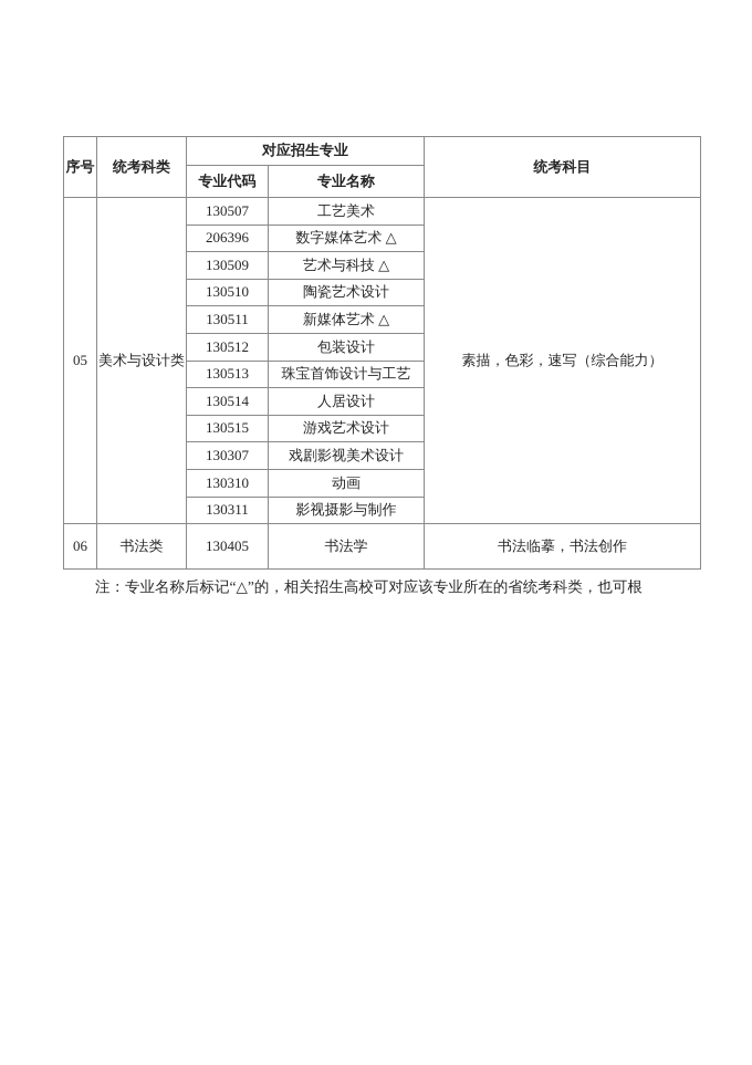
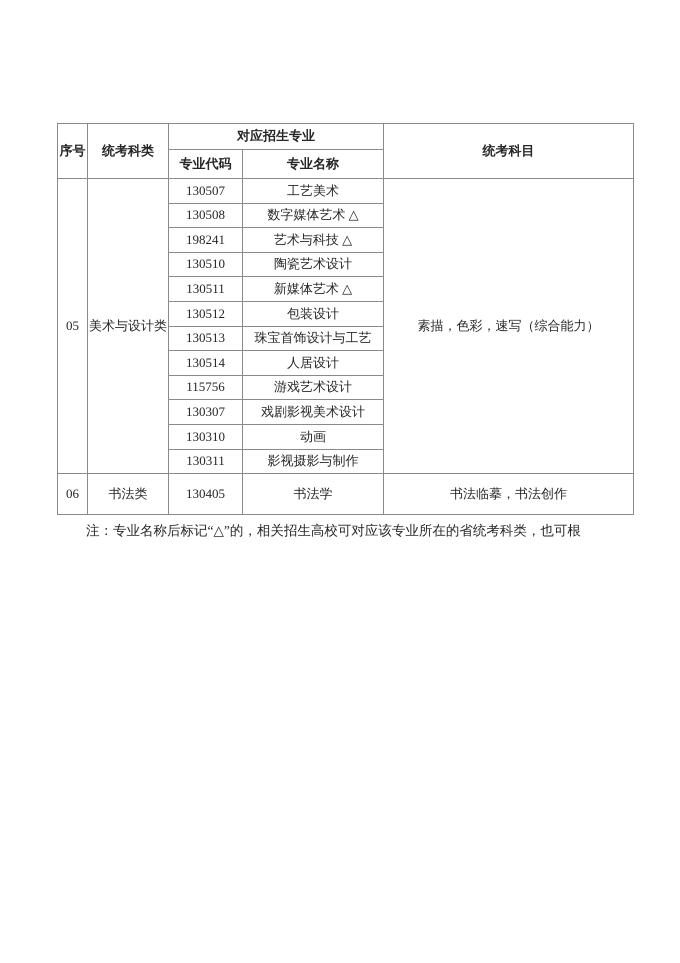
  序号	统考科类	对应招生专业	统考科目
  专业代码	专业名称
  05	美术与设计类	130507	工艺美术	素描，色彩，速写（综合能力）
- 206396	数字媒体艺术 △
+ 130508	数字媒体艺术 △
- 130509	艺术与科技 △
+ 198241	艺术与科技 △
  130510	陶瓷艺术设计
  130511	新媒体艺术 △
  130512	包装设计
  130513	珠宝首饰设计与工艺
  130514	人居设计
- 130515	游戏艺术设计
+ 115756	游戏艺术设计
  130307	戏剧影视美术设计
  130310	动画
  130311	影视摄影与制作
  06	书法类	130405	书法学	书法临摹，书法创作
  注：专业名称后标记“△”的，相关招生高校可对应该专业所在的省统考科类，也可根
